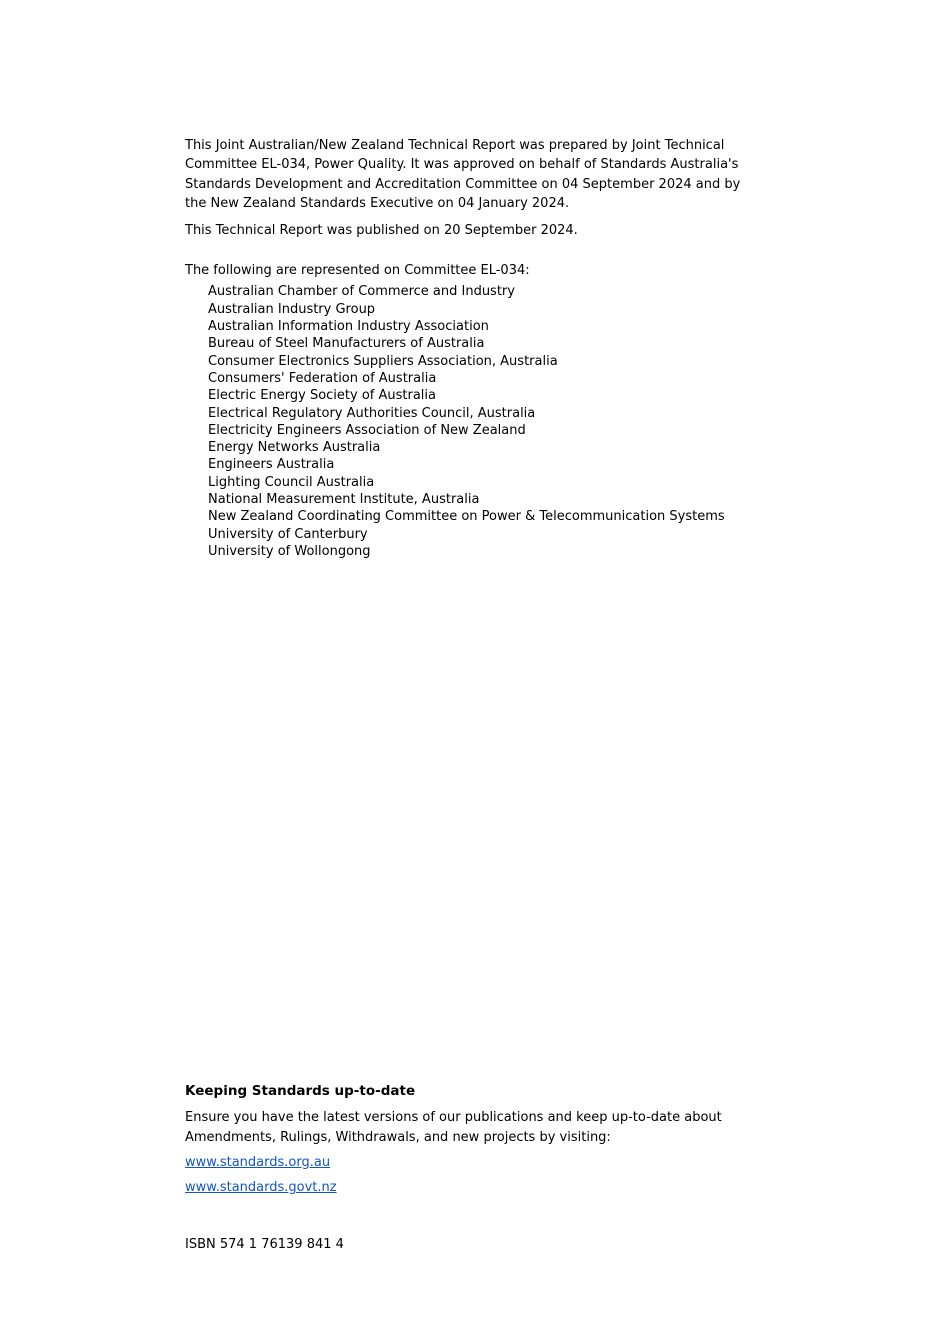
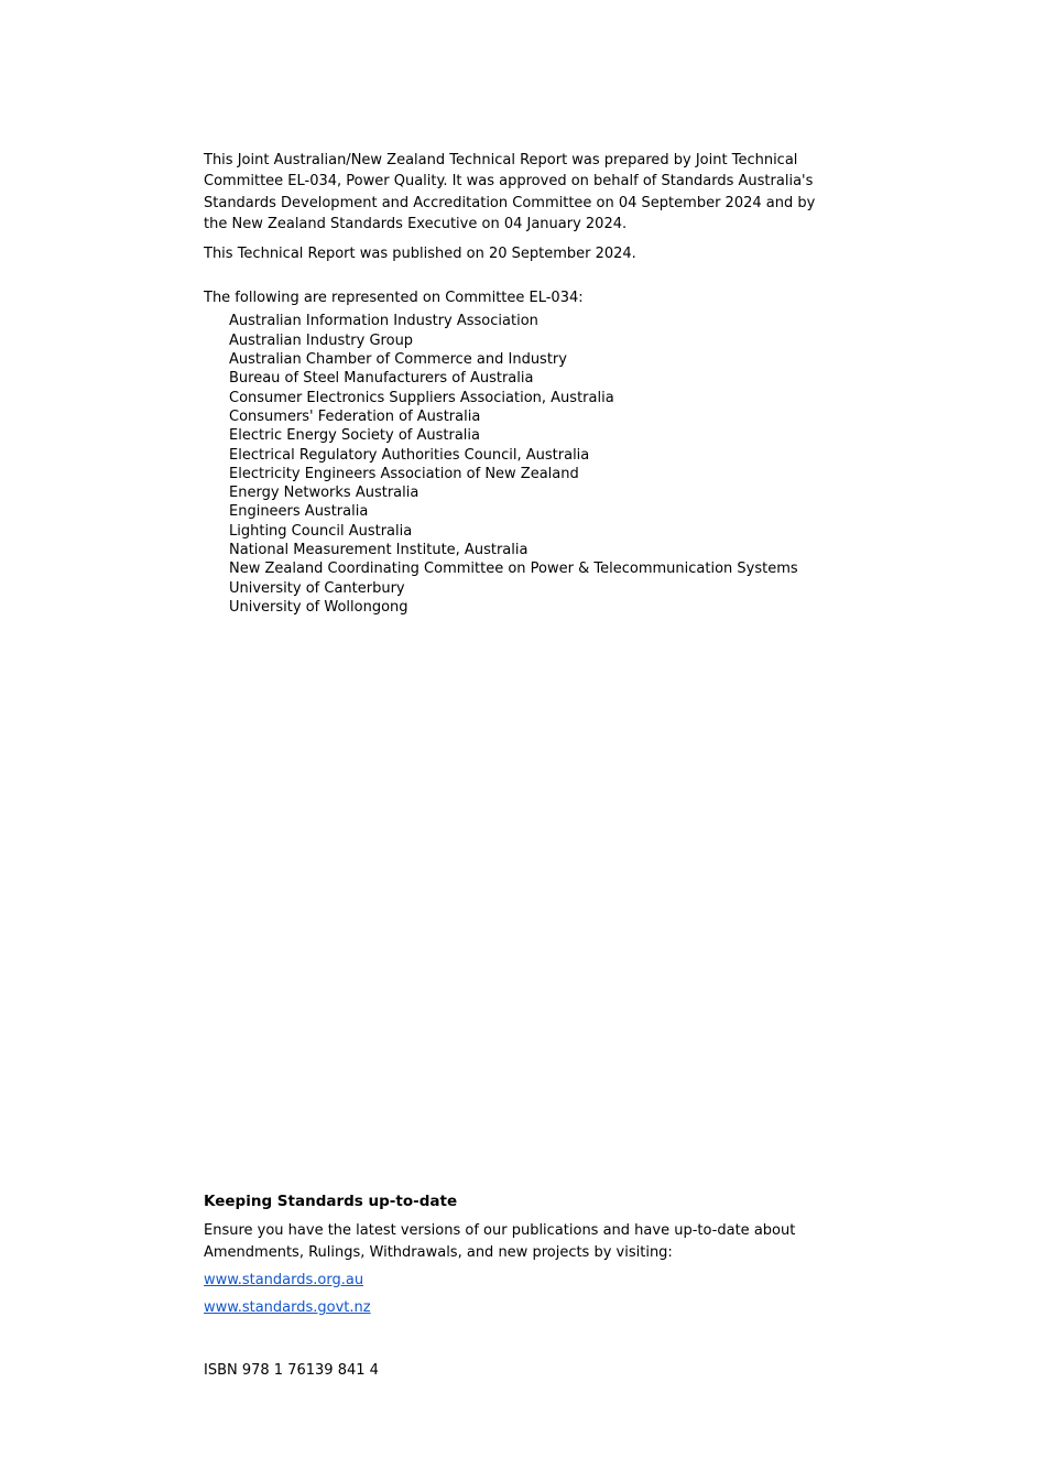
  This Joint Australian/New Zealand Technical Report was prepared by Joint Technical Committee EL-034, Power Quality. It was approved on behalf of Standards Australia's Standards Development and Accreditation Committee on 04 September 2024 and by the New Zealand Standards Executive on 04 January 2024.
  This Technical Report was published on 20 September 2024.
  The following are represented on Committee EL-034:
- Australian Chamber of Commerce and Industry
+ Australian Information Industry Association
  Australian Industry Group
- Australian Information Industry Association
+ Australian Chamber of Commerce and Industry
  Bureau of Steel Manufacturers of Australia
  Consumer Electronics Suppliers Association, Australia
  Consumers' Federation of Australia
  Electric Energy Society of Australia
  Electrical Regulatory Authorities Council, Australia
  Electricity Engineers Association of New Zealand
  Energy Networks Australia
  Engineers Australia
  Lighting Council Australia
  National Measurement Institute, Australia
  New Zealand Coordinating Committee on Power & Telecommunication Systems
  University of Canterbury
  University of Wollongong
  Keeping Standards up-to-date
- Ensure you have the latest versions of our publications and keep up-to-date about Amendments, Rulings, Withdrawals, and new projects by visiting:
+ Ensure you have the latest versions of our publications and have up-to-date about Amendments, Rulings, Withdrawals, and new projects by visiting:
  www.standards.org.au
  www.standards.govt.nz
- ISBN 574 1 76139 841 4
+ ISBN 978 1 76139 841 4
